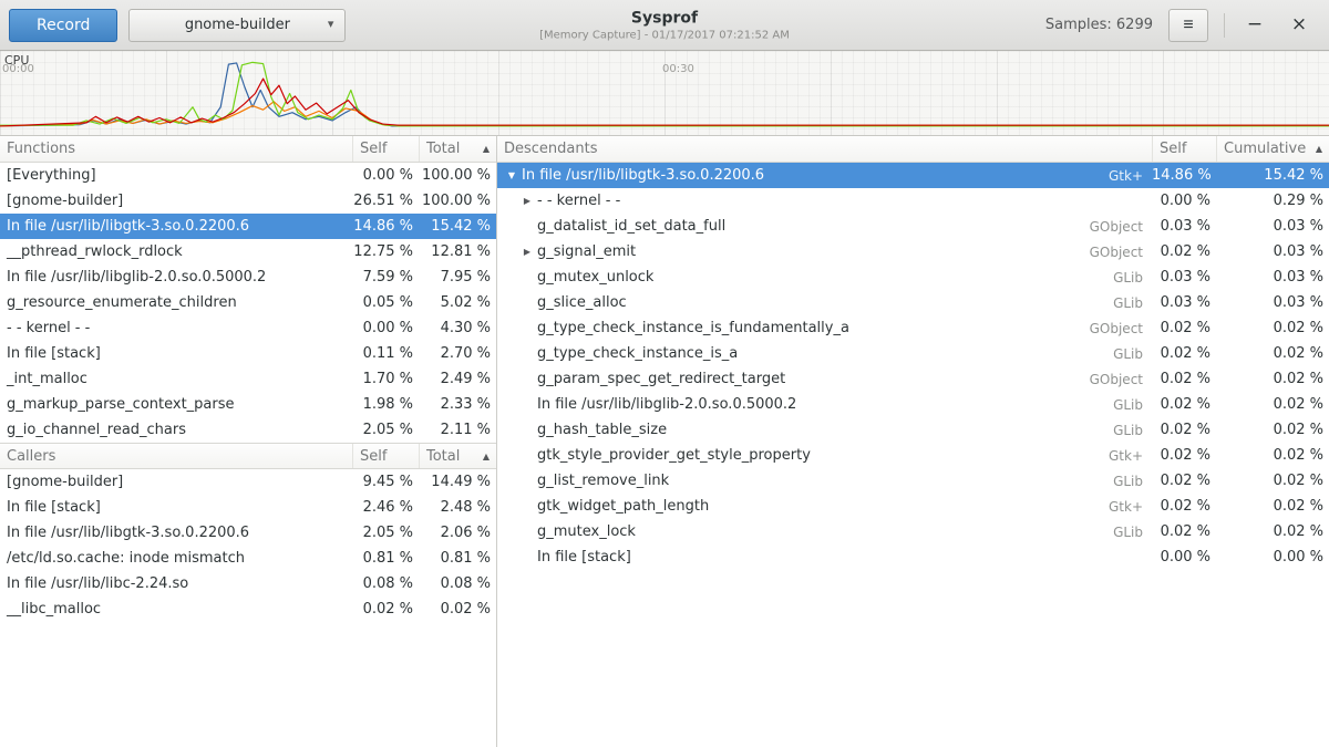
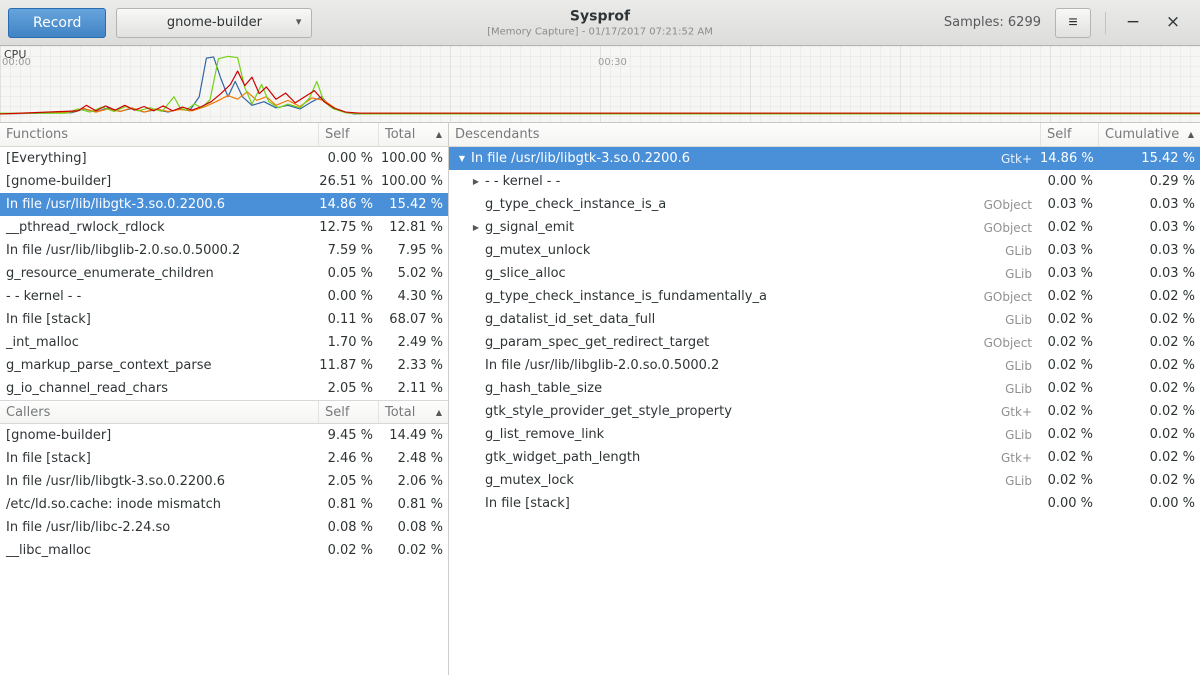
  Record
  gnome-builder
  ▾
  Sysprof
  [Memory Capture] - 01/17/2017 07:21:52 AM
  Samples: 6299
  ≡
  −
  ×
  CPU
  00:00
  00:30
  Functions
  Self
  Total
  ▲
  [Everything]
  0.00 %
  100.00 %
  [gnome-builder]
  26.51 %
  100.00 %
  In file /usr/lib/libgtk-3.so.0.2200.6
  14.86 %
  15.42 %
  __pthread_rwlock_rdlock
  12.75 %
  12.81 %
  In file /usr/lib/libglib-2.0.so.0.5000.2
  7.59 %
  7.95 %
  g_resource_enumerate_children
  0.05 %
  5.02 %
  - - kernel - -
  0.00 %
  4.30 %
  In file [stack]
  0.11 %
- 2.70 %
+ 68.07 %
  _int_malloc
  1.70 %
  2.49 %
  g_markup_parse_context_parse
- 1.98 %
+ 11.87 %
  2.33 %
  g_io_channel_read_chars
  2.05 %
  2.11 %
  Callers
  Self
  Total
  ▲
  [gnome-builder]
  9.45 %
  14.49 %
  In file [stack]
  2.46 %
  2.48 %
  In file /usr/lib/libgtk-3.so.0.2200.6
  2.05 %
  2.06 %
  /etc/ld.so.cache: inode mismatch
  0.81 %
  0.81 %
  In file /usr/lib/libc-2.24.so
  0.08 %
  0.08 %
  __libc_malloc
  0.02 %
  0.02 %
  Descendants
  Self
  Cumulative
  ▲
  ▼
  In file /usr/lib/libgtk-3.so.0.2200.6
  Gtk+
  14.86 %
  15.42 %
  ▶
  - - kernel - -
  0.00 %
  0.29 %
- g_datalist_id_set_data_full
+ g_type_check_instance_is_a
  GObject
  0.03 %
  0.03 %
  ▶
  g_signal_emit
  GObject
  0.02 %
  0.03 %
  g_mutex_unlock
  GLib
  0.03 %
  0.03 %
  g_slice_alloc
  GLib
  0.03 %
  0.03 %
  g_type_check_instance_is_fundamentally_a
  GObject
  0.02 %
  0.02 %
- g_type_check_instance_is_a
+ g_datalist_id_set_data_full
  GLib
  0.02 %
  0.02 %
  g_param_spec_get_redirect_target
  GObject
  0.02 %
  0.02 %
  In file /usr/lib/libglib-2.0.so.0.5000.2
  GLib
  0.02 %
  0.02 %
  g_hash_table_size
  GLib
  0.02 %
  0.02 %
  gtk_style_provider_get_style_property
  Gtk+
  0.02 %
  0.02 %
  g_list_remove_link
  GLib
  0.02 %
  0.02 %
  gtk_widget_path_length
  Gtk+
  0.02 %
  0.02 %
  g_mutex_lock
  GLib
  0.02 %
  0.02 %
  In file [stack]
  0.00 %
  0.00 %
